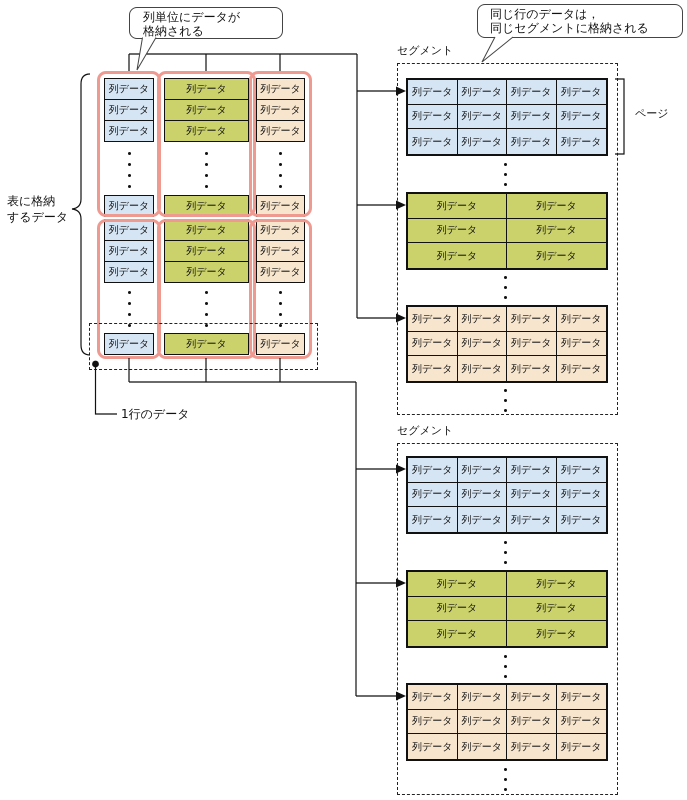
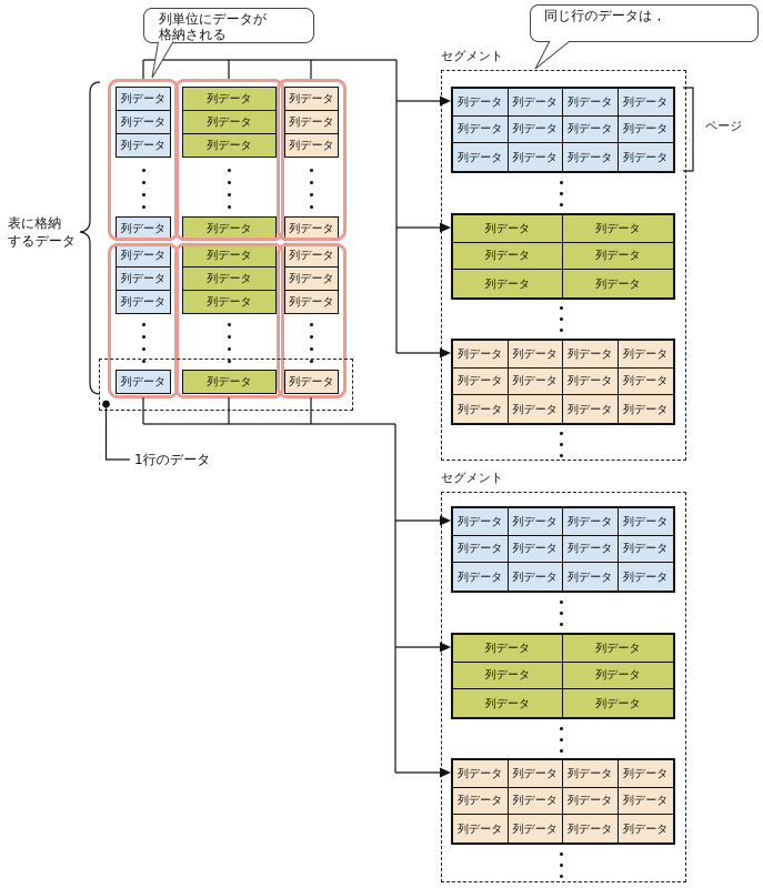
  列単位にデータが
  格納される
  同じ行のデータは，
- 同じセグメントに格納される
  表に格納
  するデータ
  1行のデータ
  列データ
  列データ
  列データ
  列データ
  列データ
  列データ
  列データ
  列データ
  列データ
  列データ
  列データ
  列データ
  列データ
  列データ
  列データ
  列データ
  列データ
  列データ
  列データ
  列データ
  列データ
  列データ
  列データ
  列データ
  セグメント
  列データ
  列データ
  列データ
  列データ
  列データ
  列データ
  列データ
  列データ
  列データ
  列データ
  列データ
  列データ
  列データ
  列データ
  列データ
  列データ
  列データ
  列データ
  列データ
  列データ
  列データ
  列データ
  列データ
  列データ
  列データ
  列データ
  列データ
  列データ
  列データ
  列データ
  ページ
  セグメント
  列データ
  列データ
  列データ
  列データ
  列データ
  列データ
  列データ
  列データ
  列データ
  列データ
  列データ
  列データ
  列データ
  列データ
  列データ
  列データ
  列データ
  列データ
  列データ
  列データ
  列データ
  列データ
  列データ
  列データ
  列データ
  列データ
  列データ
  列データ
  列データ
  列データ
